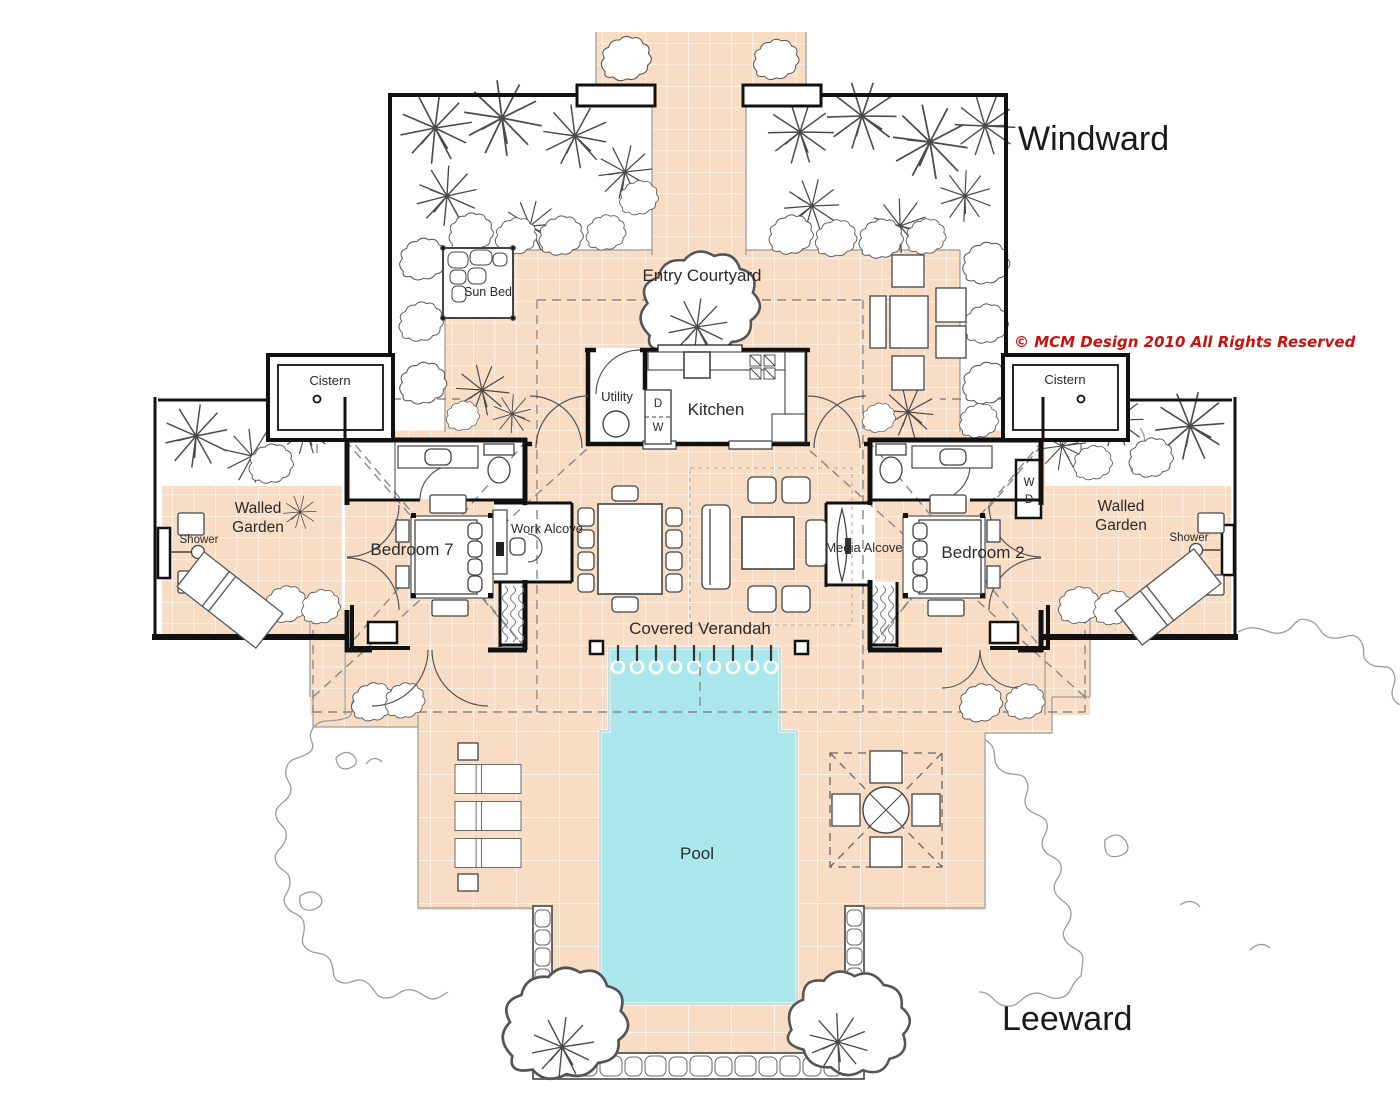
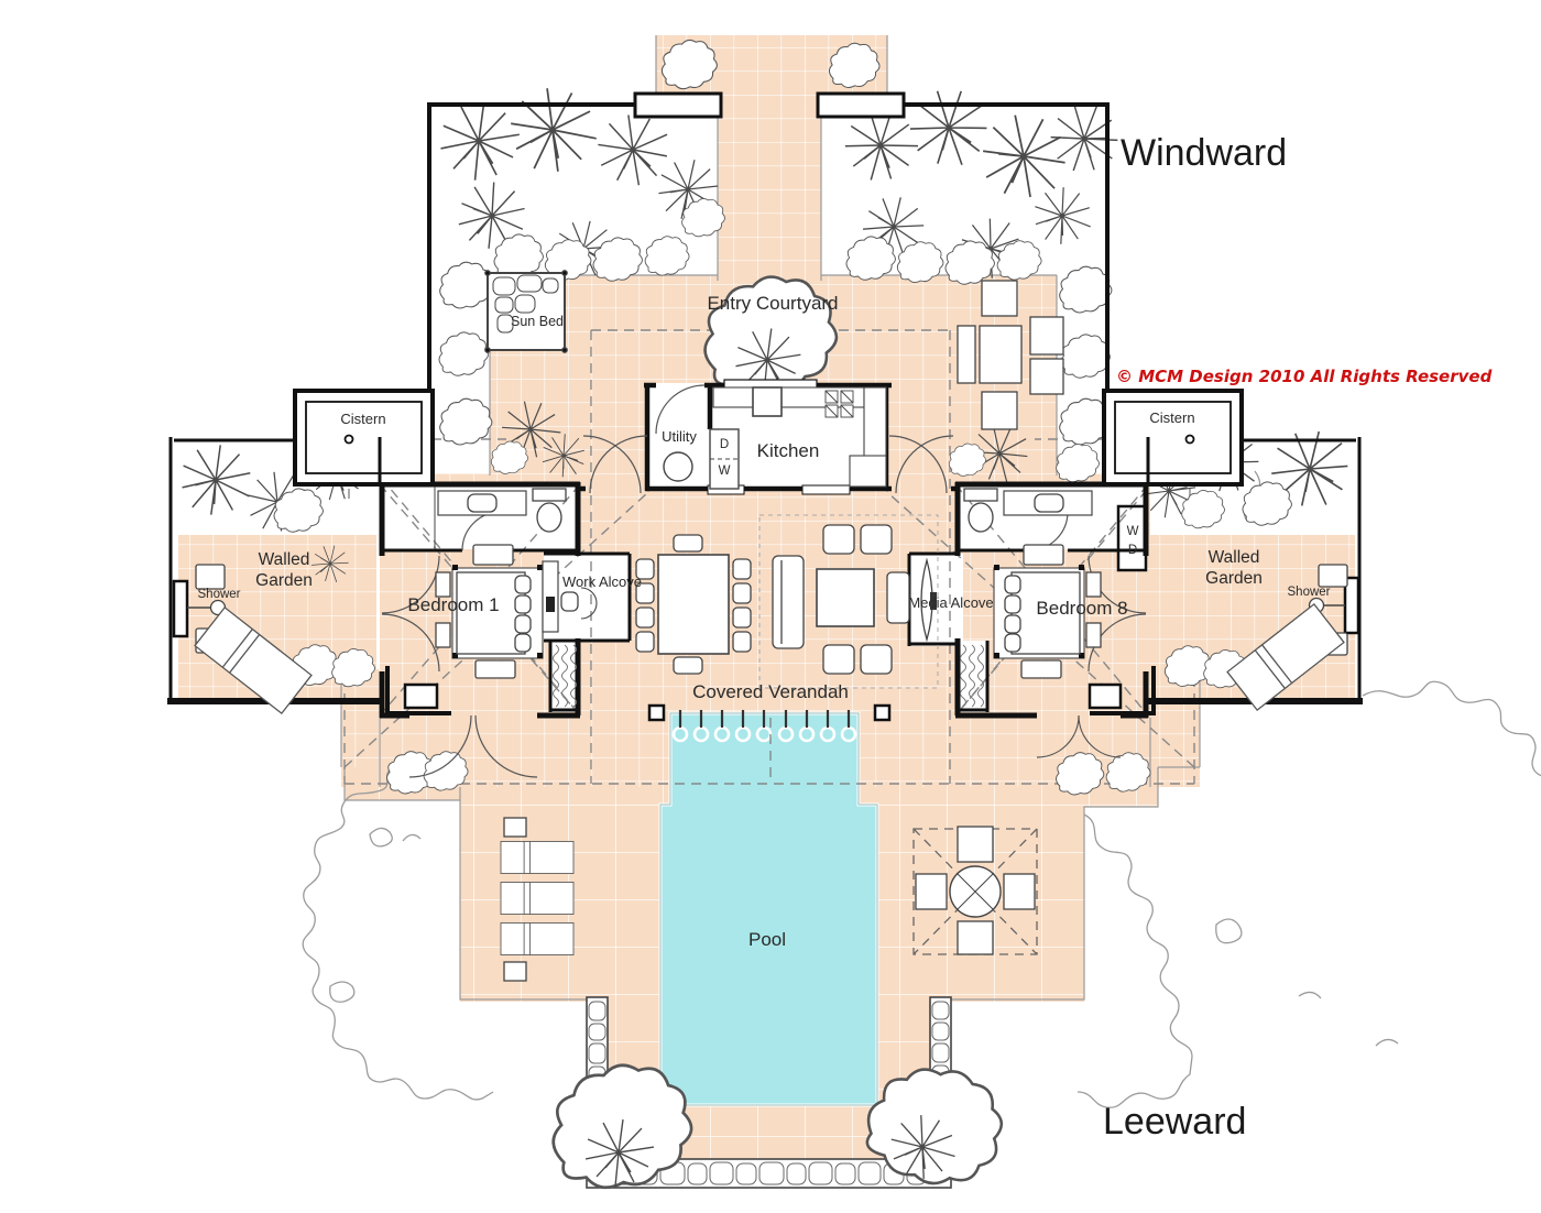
  Windward
  Leeward
  © MCM Design 2010 All Rights Reserved
  Entry Courtyard
  Kitchen
  Utility
  D
  W
- Bedroom 7
+ Bedroom 1
- Bedroom 2
+ Bedroom 8
  Work Alcove
  Media Alcove
  Covered Verandah
  Pool
  Sun Bed
  Cistern
  Cistern
  Walled
  Garden
  Walled
  Garden
  Shower
  Shower
  W
  D
